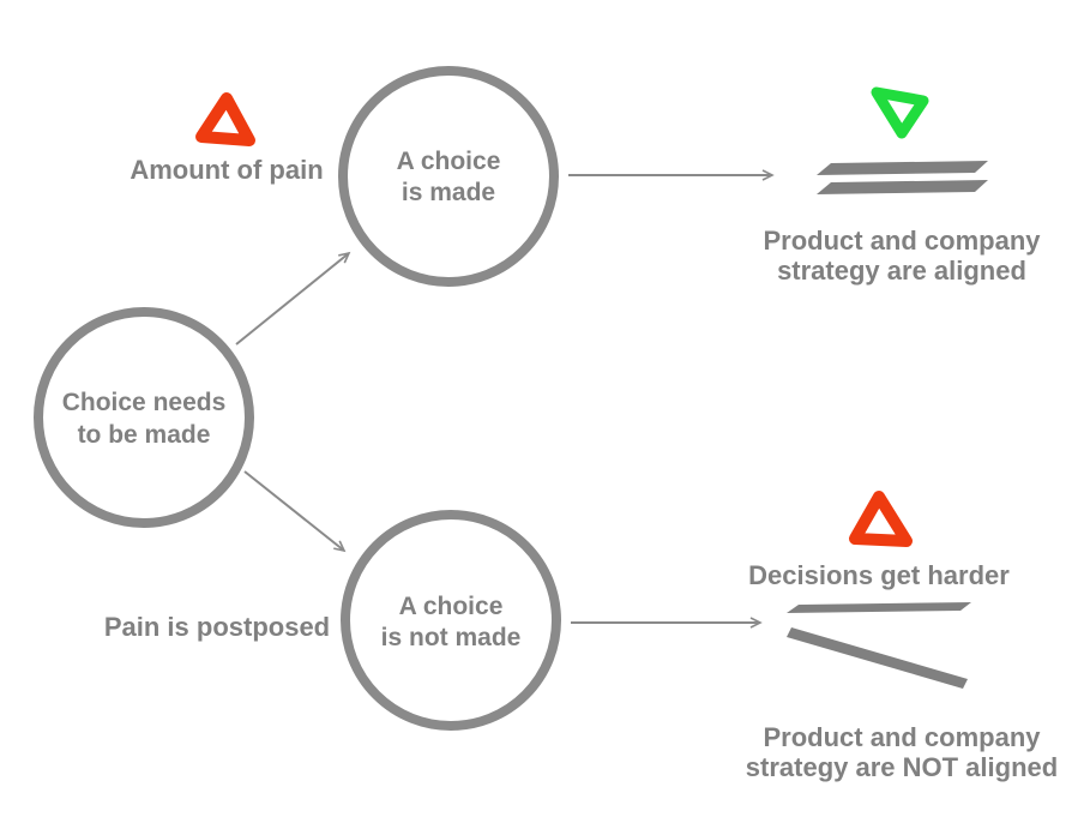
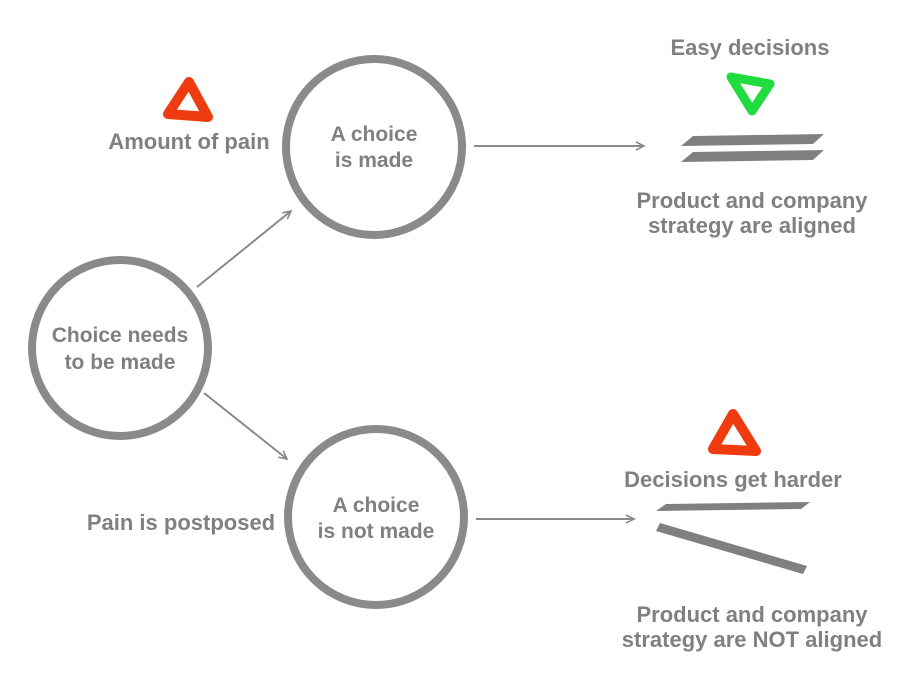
  Choice needs
  to be made
  A choice
  is made
  A choice
  is not made
  Amount of pain
  Pain is postposed
+ Easy decisions
  Product and company
  strategy are aligned
  Decisions get harder
  Product and company
  strategy are NOT aligned
